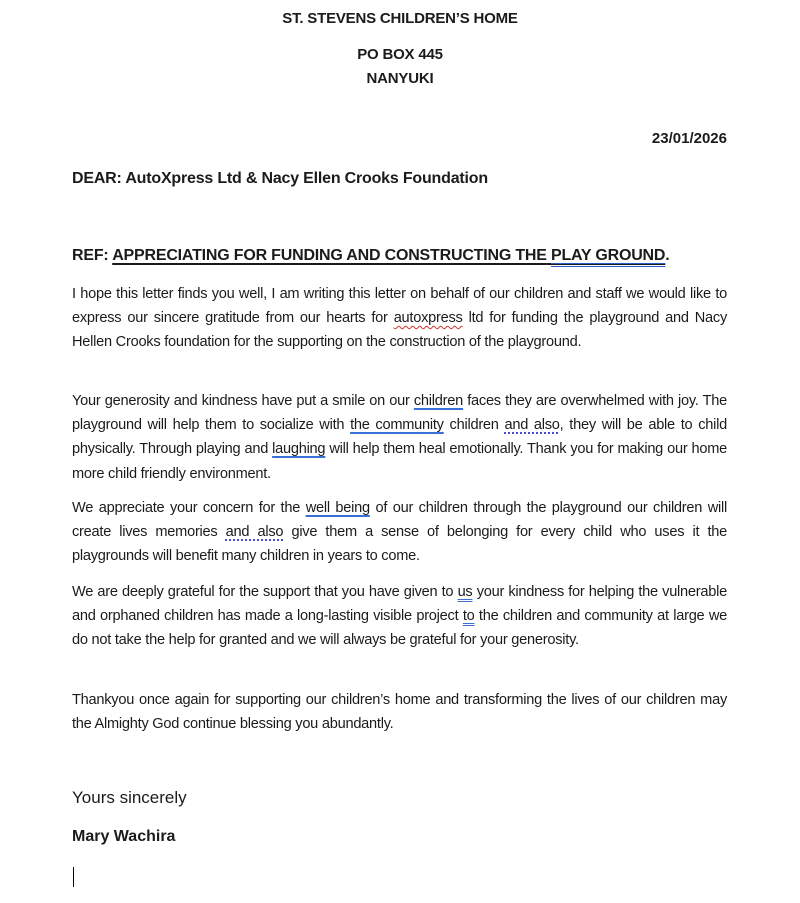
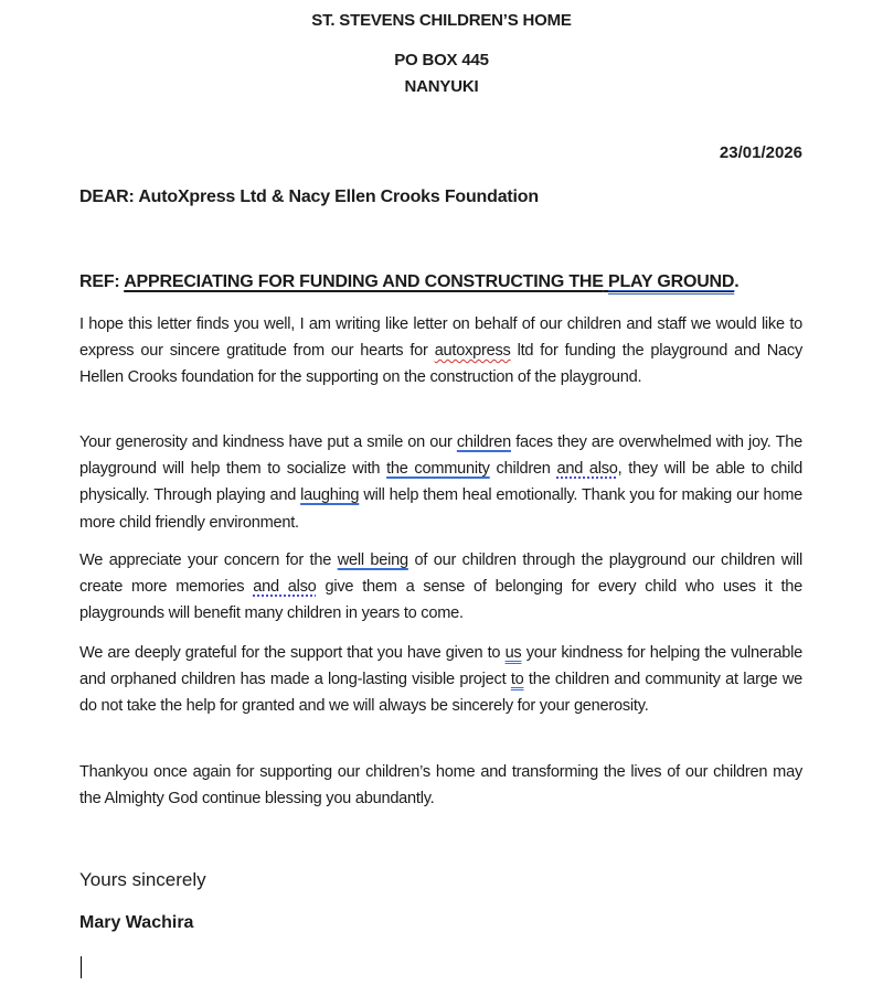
  ST. STEVENS CHILDREN’S HOME
  PO BOX 445
  NANYUKI
  23/01/2026
  DEAR: AutoXpress Ltd & Nacy Ellen Crooks Foundation
  REF: APPRECIATING FOR FUNDING AND CONSTRUCTING THE PLAY GROUND.
- I hope this letter finds you well, I am writing this letter on behalf of our children and staff we would like to express our sincere gratitude from our hearts for autoxpress ltd for funding the playground and Nacy Hellen Crooks foundation for the supporting on the construction of the playground.
+ I hope this letter finds you well, I am writing like letter on behalf of our children and staff we would like to express our sincere gratitude from our hearts for autoxpress ltd for funding the playground and Nacy Hellen Crooks foundation for the supporting on the construction of the playground.
  Your generosity and kindness have put a smile on our children faces they are overwhelmed with joy. The playground will help them to socialize with the community children and also, they will be able to child physically. Through playing and laughing will help them heal emotionally. Thank you for making our home more child friendly environment.
- We appreciate your concern for the well being of our children through the playground our children will create lives memories and also give them a sense of belonging for every child who uses it the playgrounds will benefit many children in years to come.
+ We appreciate your concern for the well being of our children through the playground our children will create more memories and also give them a sense of belonging for every child who uses it the playgrounds will benefit many children in years to come.
- We are deeply grateful for the support that you have given to us your kindness for helping the vulnerable and orphaned children has made a long-lasting visible project to the children and community at large we do not take the help for granted and we will always be grateful for your generosity.
+ We are deeply grateful for the support that you have given to us your kindness for helping the vulnerable and orphaned children has made a long-lasting visible project to the children and community at large we do not take the help for granted and we will always be sincerely for your generosity.
  Thankyou once again for supporting our children’s home and transforming the lives of our children may the Almighty God continue blessing you abundantly.
  Yours sincerely
  Mary Wachira
